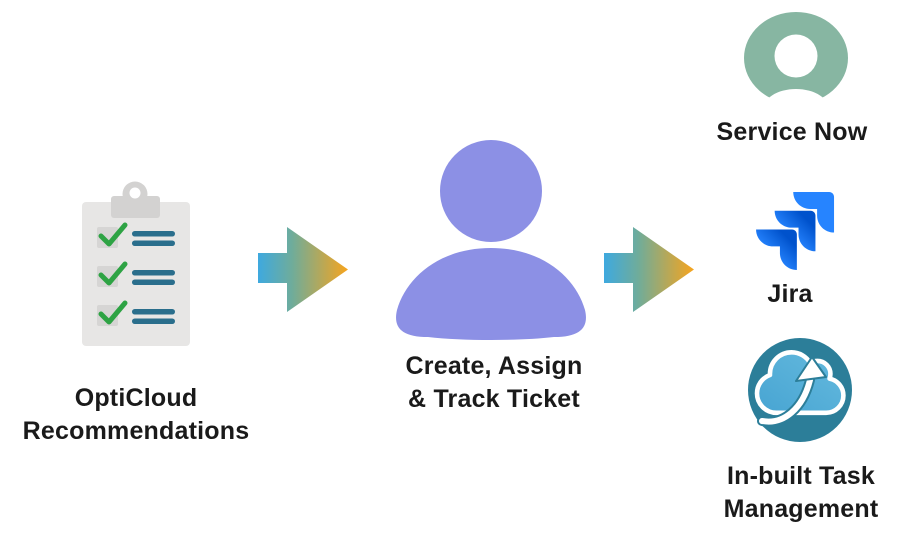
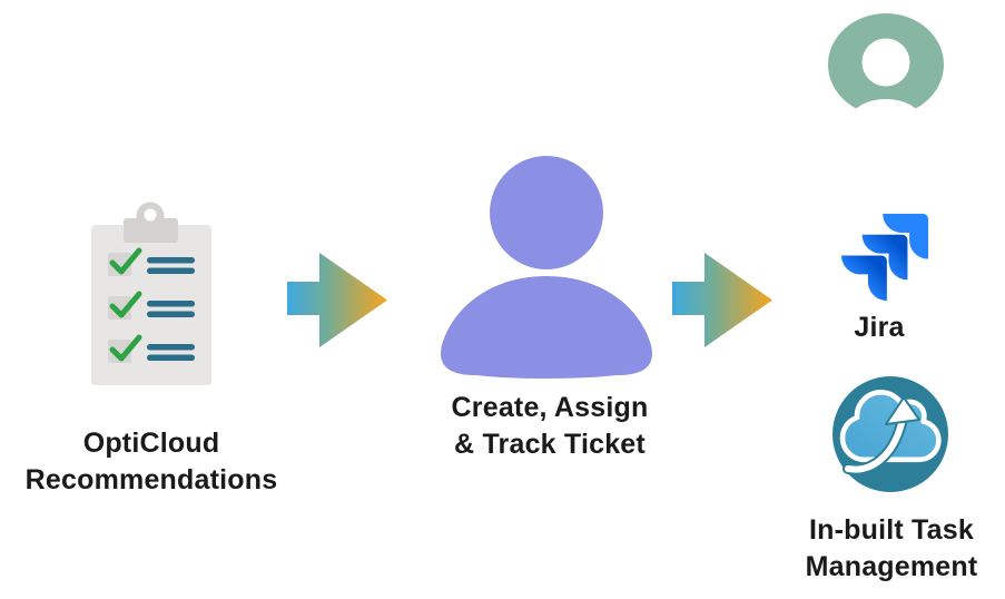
  OptiCloud
  Recommendations
  Create, Assign
  & Track Ticket
- Service Now
  Jira
  In-built Task
  Management
